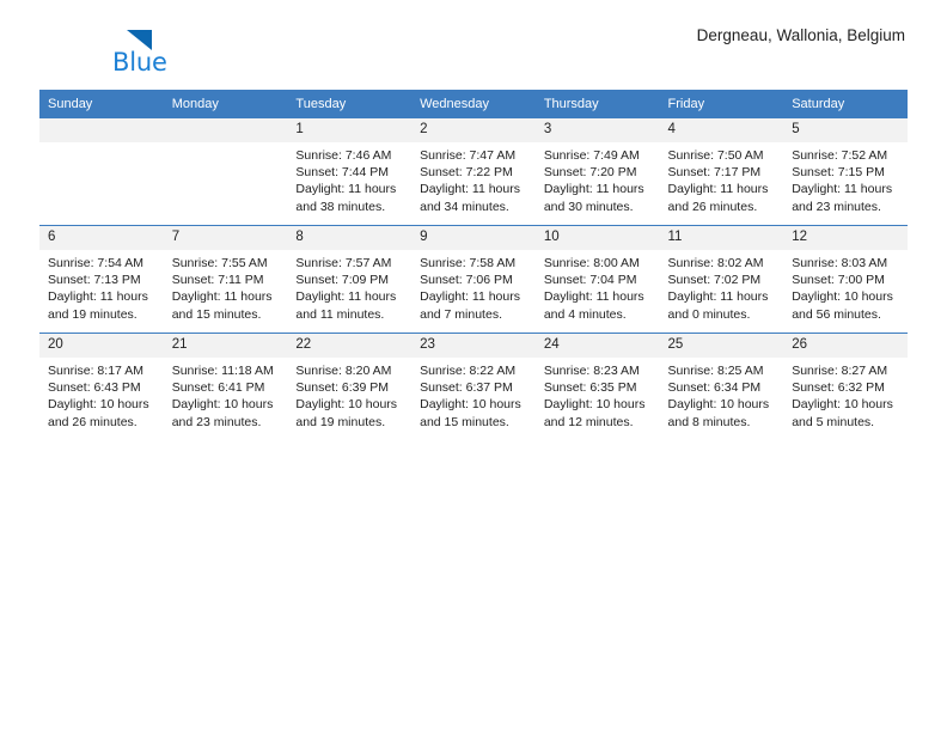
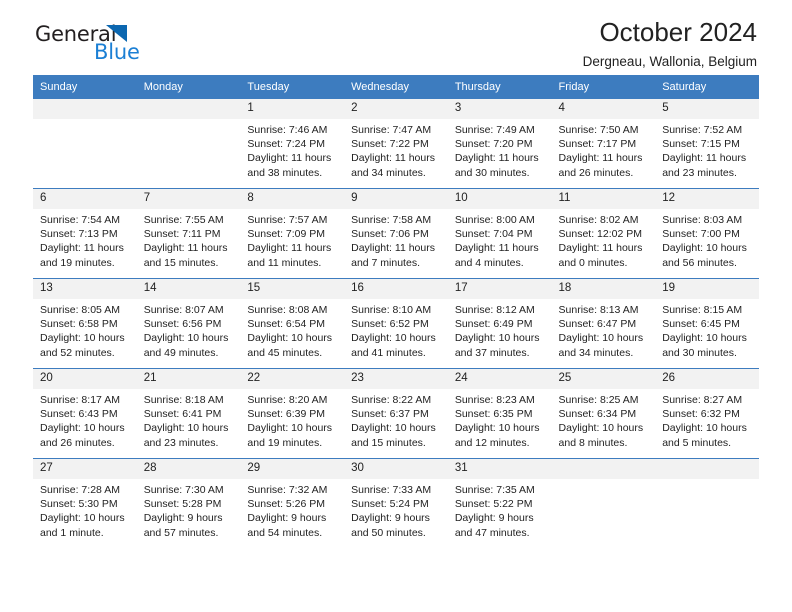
+ General
  Blue
+ October 2024
  Dergneau, Wallonia, Belgium
  Sunday	Monday	Tuesday	Wednesday	Thursday	Friday	Saturday
- 		1Sunrise: 7:46 AMSunset: 7:44 PMDaylight: 11 hoursand 38 minutes.	2Sunrise: 7:47 AMSunset: 7:22 PMDaylight: 11 hoursand 34 minutes.	3Sunrise: 7:49 AMSunset: 7:20 PMDaylight: 11 hoursand 30 minutes.	4Sunrise: 7:50 AMSunset: 7:17 PMDaylight: 11 hoursand 26 minutes.	5Sunrise: 7:52 AMSunset: 7:15 PMDaylight: 11 hoursand 23 minutes.
+ 		1Sunrise: 7:46 AMSunset: 7:24 PMDaylight: 11 hoursand 38 minutes.	2Sunrise: 7:47 AMSunset: 7:22 PMDaylight: 11 hoursand 34 minutes.	3Sunrise: 7:49 AMSunset: 7:20 PMDaylight: 11 hoursand 30 minutes.	4Sunrise: 7:50 AMSunset: 7:17 PMDaylight: 11 hoursand 26 minutes.	5Sunrise: 7:52 AMSunset: 7:15 PMDaylight: 11 hoursand 23 minutes.
- 6Sunrise: 7:54 AMSunset: 7:13 PMDaylight: 11 hoursand 19 minutes.	7Sunrise: 7:55 AMSunset: 7:11 PMDaylight: 11 hoursand 15 minutes.	8Sunrise: 7:57 AMSunset: 7:09 PMDaylight: 11 hoursand 11 minutes.	9Sunrise: 7:58 AMSunset: 7:06 PMDaylight: 11 hoursand 7 minutes.	10Sunrise: 8:00 AMSunset: 7:04 PMDaylight: 11 hoursand 4 minutes.	11Sunrise: 8:02 AMSunset: 7:02 PMDaylight: 11 hoursand 0 minutes.	12Sunrise: 8:03 AMSunset: 7:00 PMDaylight: 10 hoursand 56 minutes.
+ 6Sunrise: 7:54 AMSunset: 7:13 PMDaylight: 11 hoursand 19 minutes.	7Sunrise: 7:55 AMSunset: 7:11 PMDaylight: 11 hoursand 15 minutes.	8Sunrise: 7:57 AMSunset: 7:09 PMDaylight: 11 hoursand 11 minutes.	9Sunrise: 7:58 AMSunset: 7:06 PMDaylight: 11 hoursand 7 minutes.	10Sunrise: 8:00 AMSunset: 7:04 PMDaylight: 11 hoursand 4 minutes.	11Sunrise: 8:02 AMSunset: 12:02 PMDaylight: 11 hoursand 0 minutes.	12Sunrise: 8:03 AMSunset: 7:00 PMDaylight: 10 hoursand 56 minutes.
+ 13Sunrise: 8:05 AMSunset: 6:58 PMDaylight: 10 hoursand 52 minutes.	14Sunrise: 8:07 AMSunset: 6:56 PMDaylight: 10 hoursand 49 minutes.	15Sunrise: 8:08 AMSunset: 6:54 PMDaylight: 10 hoursand 45 minutes.	16Sunrise: 8:10 AMSunset: 6:52 PMDaylight: 10 hoursand 41 minutes.	17Sunrise: 8:12 AMSunset: 6:49 PMDaylight: 10 hoursand 37 minutes.	18Sunrise: 8:13 AMSunset: 6:47 PMDaylight: 10 hoursand 34 minutes.	19Sunrise: 8:15 AMSunset: 6:45 PMDaylight: 10 hoursand 30 minutes.
- 20Sunrise: 8:17 AMSunset: 6:43 PMDaylight: 10 hoursand 26 minutes.	21Sunrise: 11:18 AMSunset: 6:41 PMDaylight: 10 hoursand 23 minutes.	22Sunrise: 8:20 AMSunset: 6:39 PMDaylight: 10 hoursand 19 minutes.	23Sunrise: 8:22 AMSunset: 6:37 PMDaylight: 10 hoursand 15 minutes.	24Sunrise: 8:23 AMSunset: 6:35 PMDaylight: 10 hoursand 12 minutes.	25Sunrise: 8:25 AMSunset: 6:34 PMDaylight: 10 hoursand 8 minutes.	26Sunrise: 8:27 AMSunset: 6:32 PMDaylight: 10 hoursand 5 minutes.
+ 20Sunrise: 8:17 AMSunset: 6:43 PMDaylight: 10 hoursand 26 minutes.	21Sunrise: 8:18 AMSunset: 6:41 PMDaylight: 10 hoursand 23 minutes.	22Sunrise: 8:20 AMSunset: 6:39 PMDaylight: 10 hoursand 19 minutes.	23Sunrise: 8:22 AMSunset: 6:37 PMDaylight: 10 hoursand 15 minutes.	24Sunrise: 8:23 AMSunset: 6:35 PMDaylight: 10 hoursand 12 minutes.	25Sunrise: 8:25 AMSunset: 6:34 PMDaylight: 10 hoursand 8 minutes.	26Sunrise: 8:27 AMSunset: 6:32 PMDaylight: 10 hoursand 5 minutes.
+ 27Sunrise: 7:28 AMSunset: 5:30 PMDaylight: 10 hoursand 1 minute.	28Sunrise: 7:30 AMSunset: 5:28 PMDaylight: 9 hoursand 57 minutes.	29Sunrise: 7:32 AMSunset: 5:26 PMDaylight: 9 hoursand 54 minutes.	30Sunrise: 7:33 AMSunset: 5:24 PMDaylight: 9 hoursand 50 minutes.	31Sunrise: 7:35 AMSunset: 5:22 PMDaylight: 9 hoursand 47 minutes.
